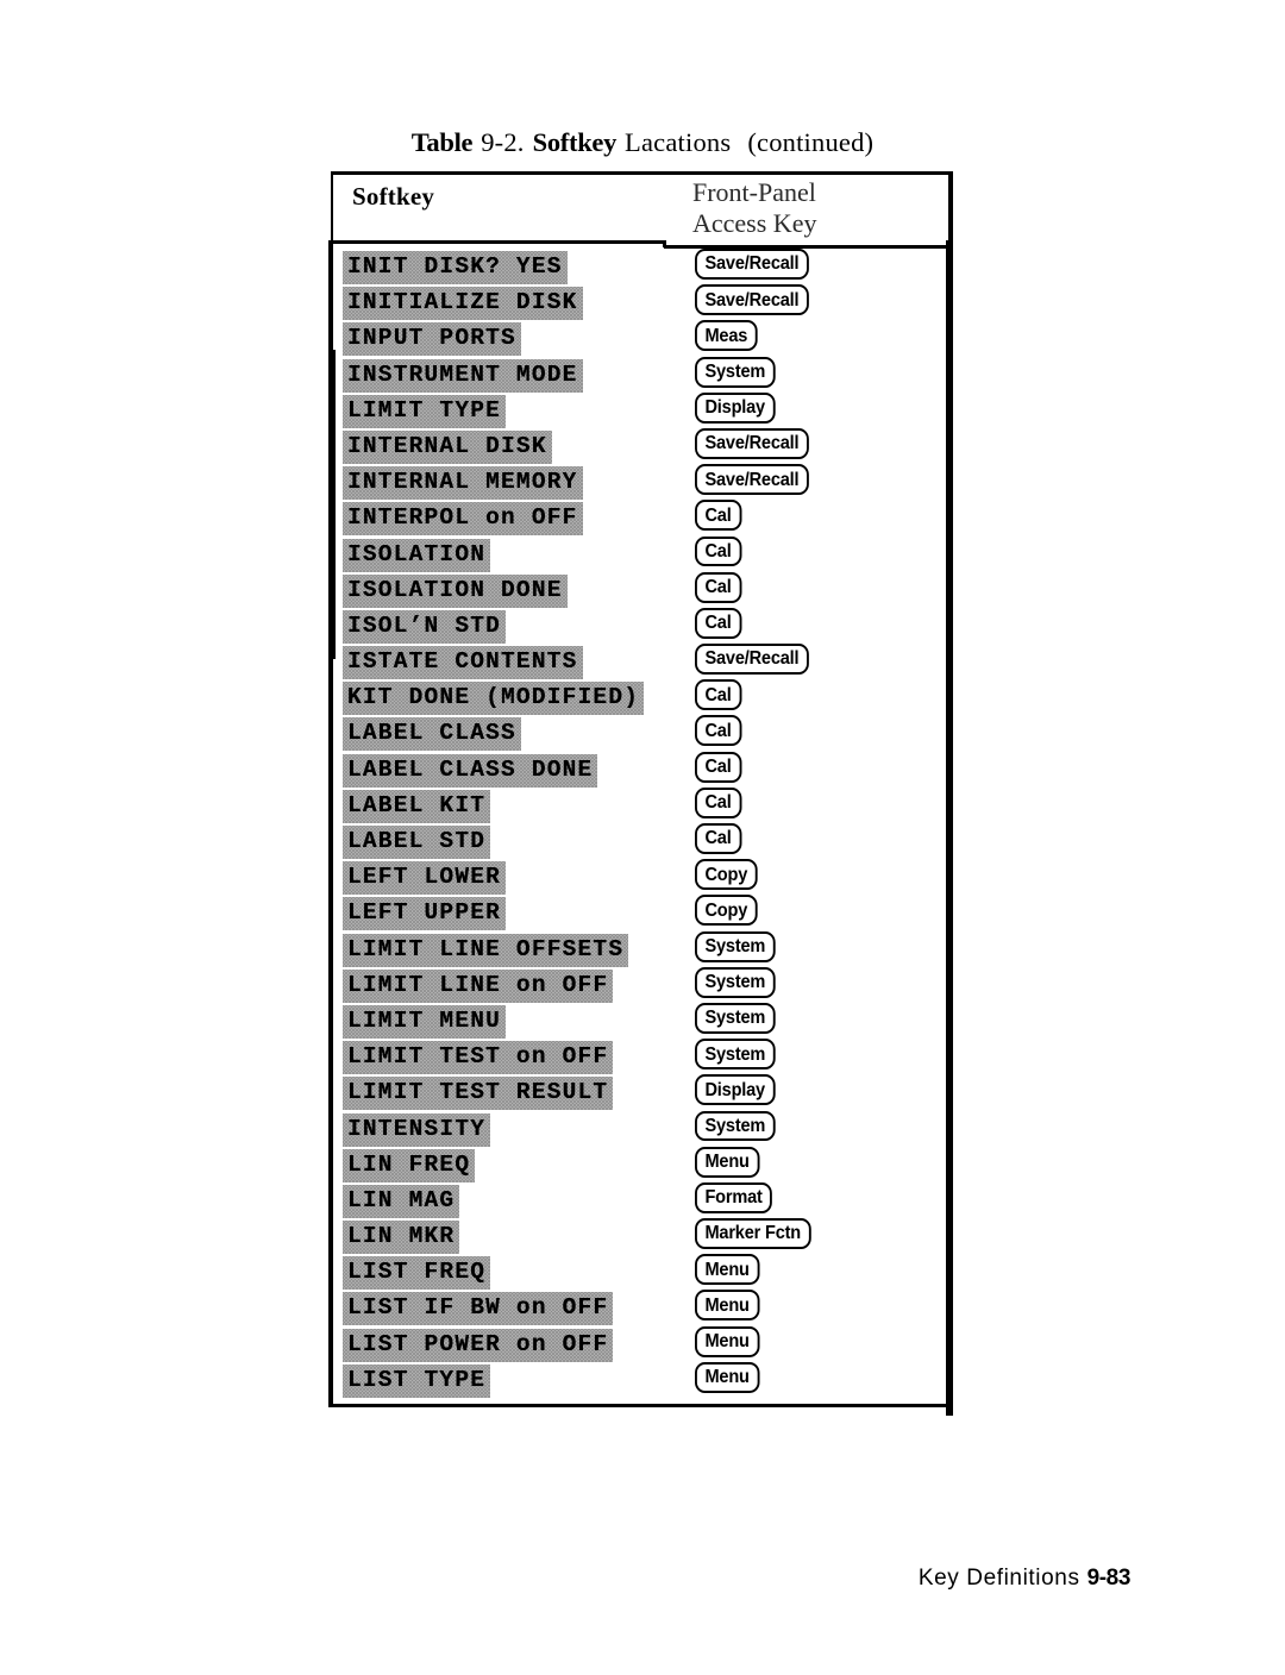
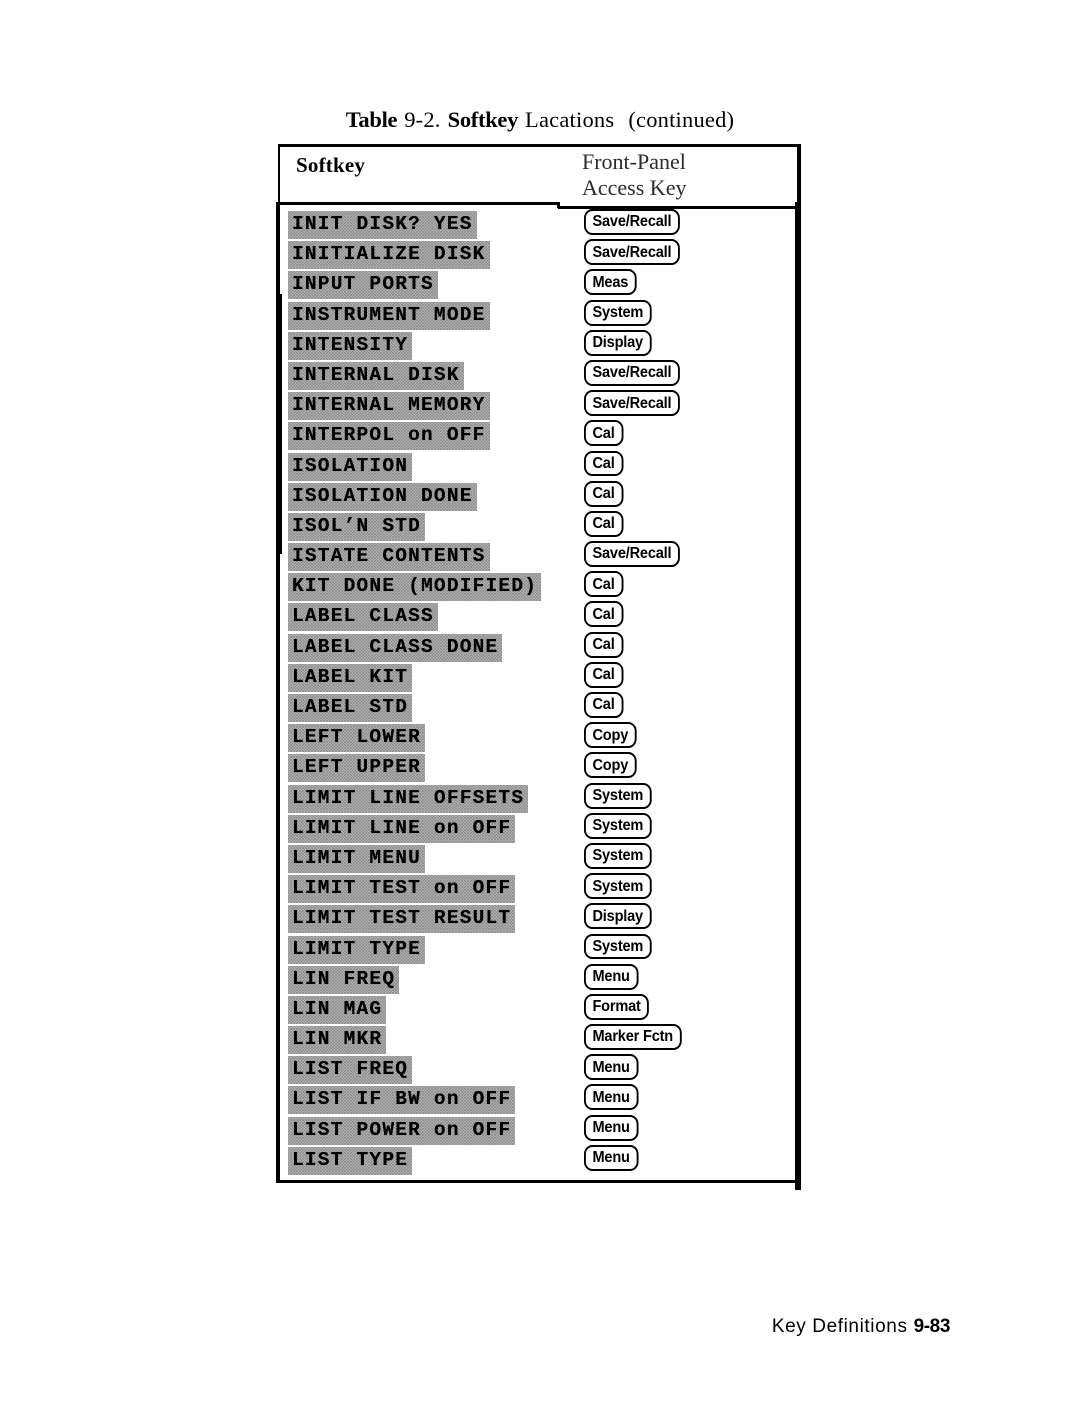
  Table 9-2. Softkey Lacations (continued)
  Softkey
  Front-Panel
  Access Key
  INIT DISK? YES
  Save/Recall
  INITIALIZE DISK
  Save/Recall
  INPUT PORTS
  Meas
  INSTRUMENT MODE
  System
- LIMIT TYPE
+ INTENSITY
  Display
  INTERNAL DISK
  Save/Recall
  INTERNAL MEMORY
  Save/Recall
  INTERPOL on OFF
  Cal
  ISOLATION
  Cal
  ISOLATION DONE
  Cal
  ISOL’N STD
  Cal
  ISTATE CONTENTS
  Save/Recall
  KIT DONE (MODIFIED)
  Cal
  LABEL CLASS
  Cal
  LABEL CLASS DONE
  Cal
  LABEL KIT
  Cal
  LABEL STD
  Cal
  LEFT LOWER
  Copy
  LEFT UPPER
  Copy
  LIMIT LINE OFFSETS
  System
  LIMIT LINE on OFF
  System
  LIMIT MENU
  System
  LIMIT TEST on OFF
  System
  LIMIT TEST RESULT
  Display
- INTENSITY
+ LIMIT TYPE
  System
  LIN FREQ
  Menu
  LIN MAG
  Format
  LIN MKR
  Marker Fctn
  LIST FREQ
  Menu
  LIST IF BW on OFF
  Menu
  LIST POWER on OFF
  Menu
  LIST TYPE
  Menu
  Key Definitions 9-83
